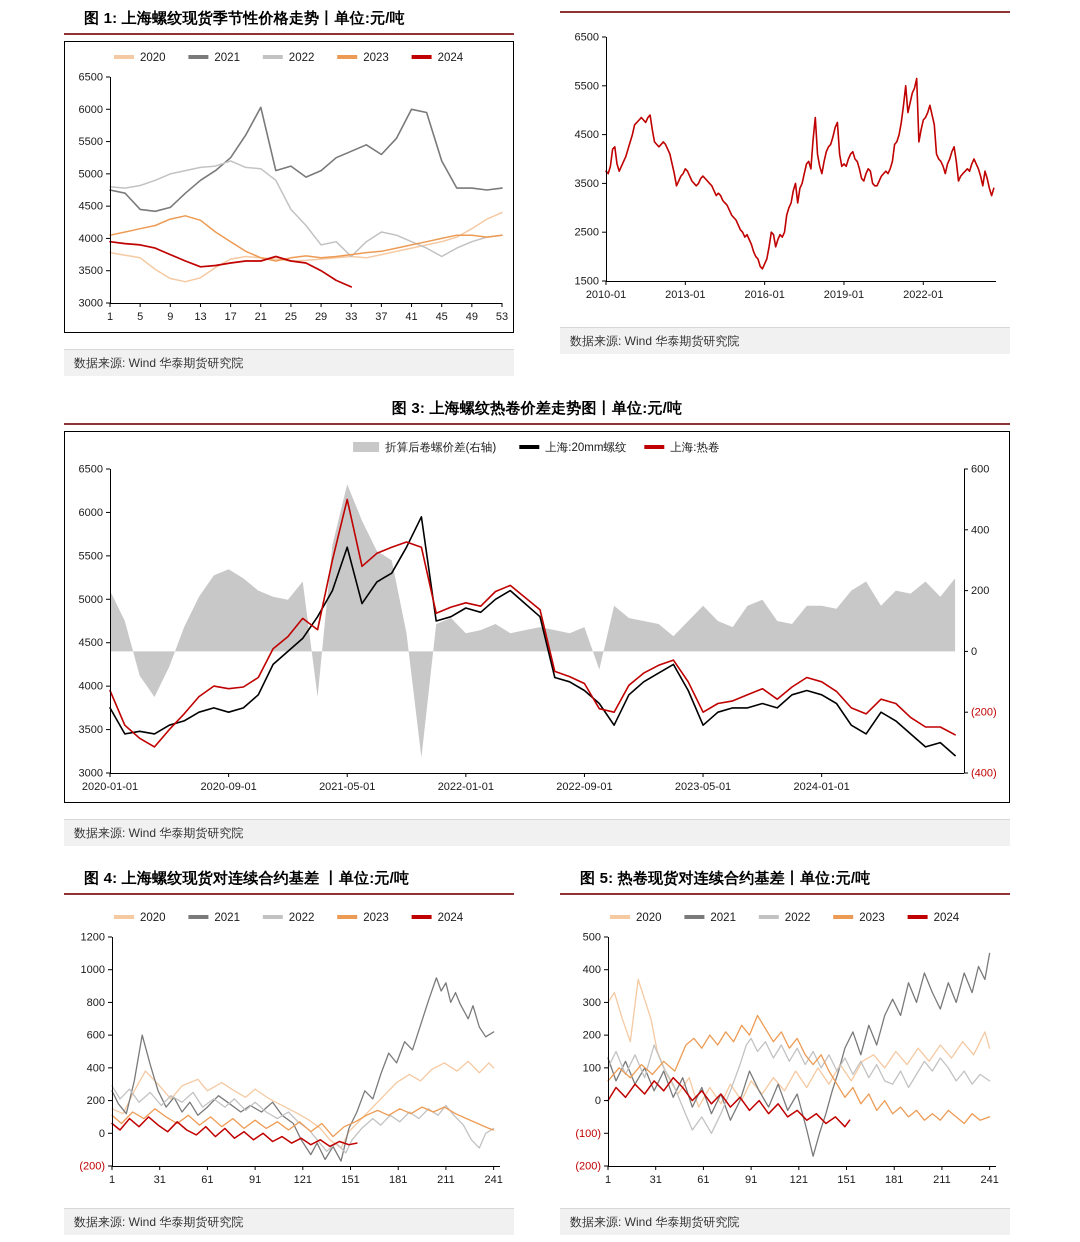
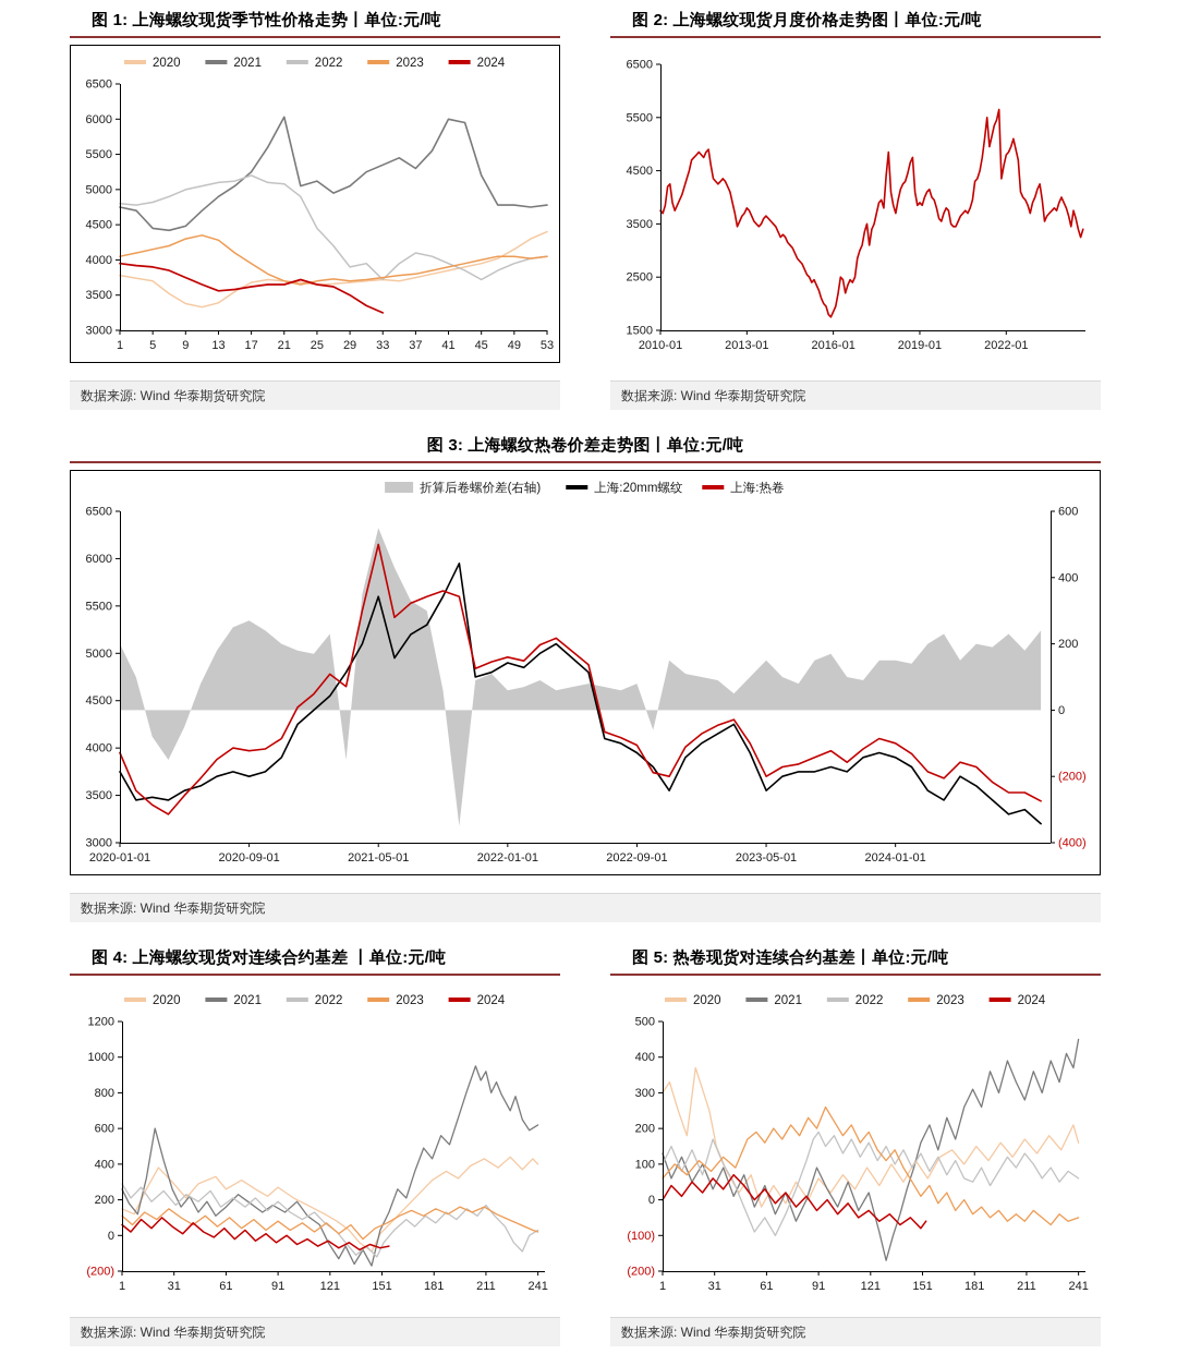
  图 1: 上海螺纹现货季节性价格走势丨单位:元/吨
  3000
  3500
  4000
  4500
  5000
  5500
  6000
  6500
  1
  5
  9
  13
  17
  21
  25
  29
  33
  37
  41
  45
  49
  53
  2020
  2021
  2022
  2023
  2024
  数据来源: Wind 华泰期货研究院
+ 图 2: 上海螺纹现货月度价格走势图丨单位:元/吨
  1500
  2500
  3500
  4500
  5500
  6500
  2010-01
  2013-01
  2016-01
  2019-01
  2022-01
  数据来源: Wind 华泰期货研究院
  图 3: 上海螺纹热卷价差走势图丨单位:元/吨
  3000
  3500
  4000
  4500
  5000
  5500
  6000
  6500
  (400)
  (200)
  0
  200
  400
  600
  2020-01-01
  2020-09-01
  2021-05-01
  2022-01-01
  2022-09-01
  2023-05-01
  2024-01-01
  折算后卷螺价差(右轴)
  上海:20mm螺纹
  上海:热卷
  数据来源: Wind 华泰期货研究院
  图 4: 上海螺纹现货对连续合约基差 丨单位:元/吨
  (200)
  0
  200
  400
  600
  800
  1000
  1200
  1
  31
  61
  91
  121
  151
  181
  211
  241
  2020
  2021
  2022
  2023
  2024
  数据来源: Wind 华泰期货研究院
  图 5: 热卷现货对连续合约基差丨单位:元/吨
  (200)
  (100)
  0
  100
  200
  300
  400
  500
  1
  31
  61
  91
  121
  151
  181
  211
  241
  2020
  2021
  2022
  2023
  2024
  数据来源: Wind 华泰期货研究院
